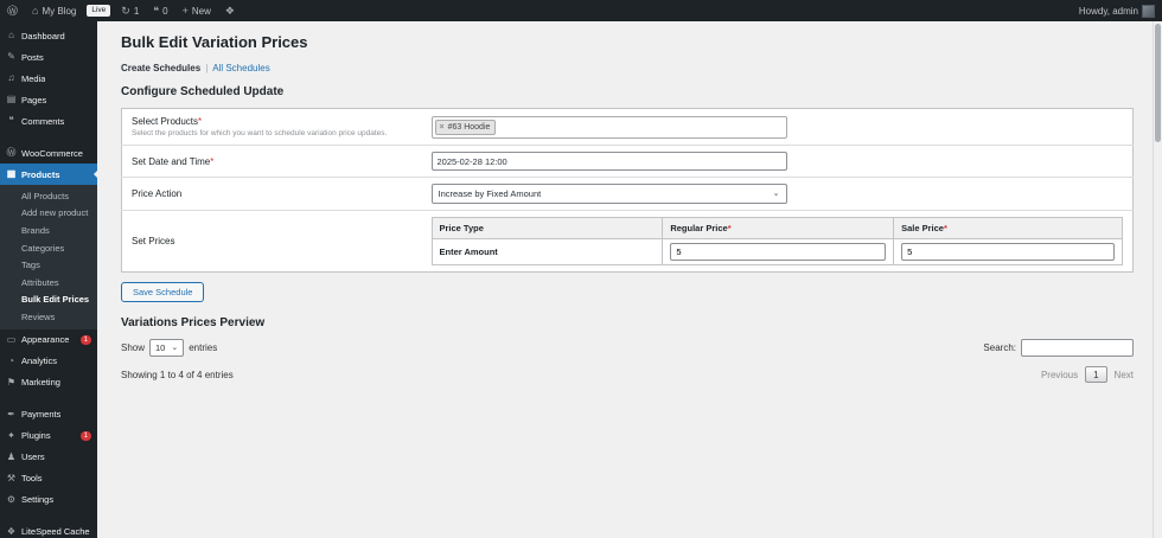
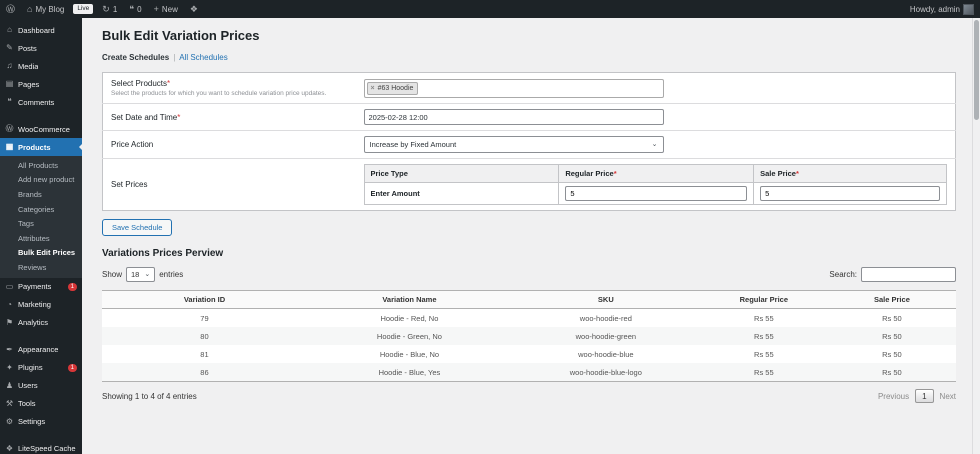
  Ⓦ
  ⌂
  My Blog
  ↻
  1
  ❝
  0
  +
  New
  ❖
  Howdy, admin
  ⌂
  Dashboard
  ✎
  Posts
  ♫
  Media
  ▤
  Pages
  ❝
  Comments
  Ⓦ
  WooCommerce
  ▦
  Products
  All Products
  Add new product
  Brands
  Categories
  Tags
  Attributes
  Bulk Edit Prices
  Reviews
  ▭
- Appearance
+ Payments
  ◔
- Analytics
+ Marketing
  ⚑
- Marketing
+ Analytics
  ✒
- Payments
+ Appearance
  ✦
  Plugins
  ♟
  Users
  ⚒
  Tools
  ⚙
  Settings
  ❖
  LiteSpeed Cache
  Bulk Edit Variation Prices
  Create Schedules | All Schedules
- Configure Scheduled Update
  Set Date and Time*	2025-02-28 12:00
  Price Action	Increase by Fixed Amount
  Set Prices
  Price Type	Regular Price*	Sale Price*
  Enter Amount	5	5
  Save Schedule
  Variations Prices Perview
  Show
- 10
+ 18
  entries
  Search:
+ Variation ID	Variation Name	SKU	Regular Price	Sale Price
+ 79	Hoodie - Red, No	woo-hoodie-red	Rs 55	Rs 50
+ 80	Hoodie - Green, No	woo-hoodie-green	Rs 55	Rs 50
+ 81	Hoodie - Blue, No	woo-hoodie-blue	Rs 55	Rs 50
+ 86	Hoodie - Blue, Yes	woo-hoodie-blue-logo	Rs 55	Rs 50
  Showing 1 to 4 of 4 entries
  Previous
  1
  Next
